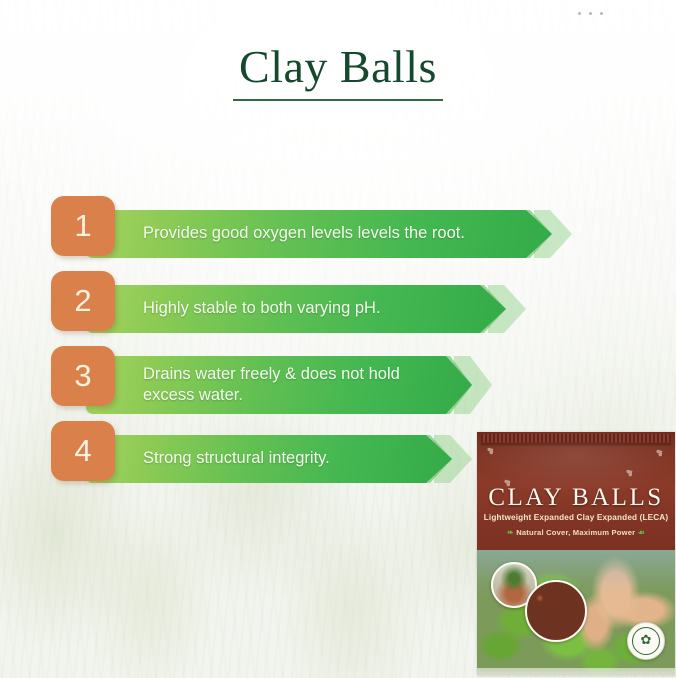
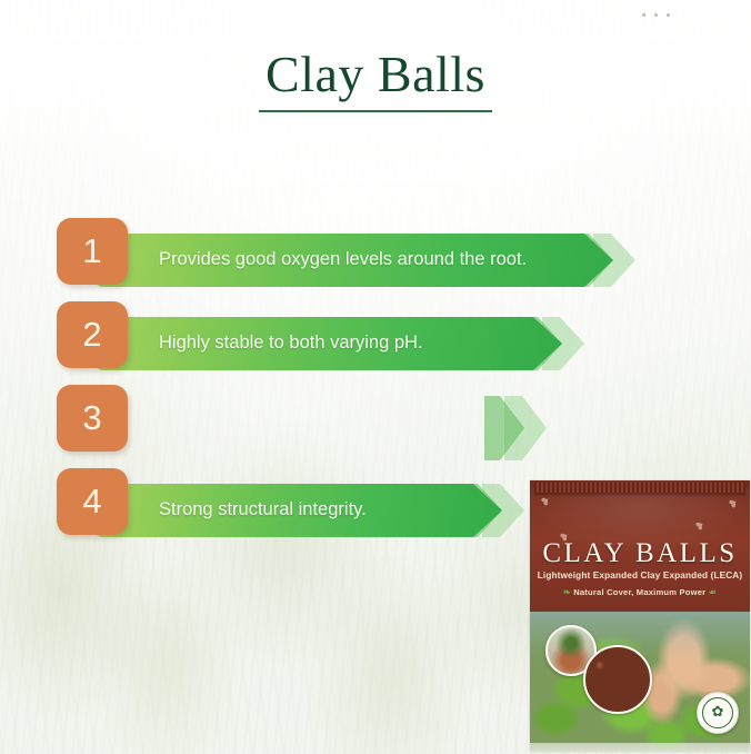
  Clay Balls
- Provides good oxygen levels levels the root.
+ Provides good oxygen levels around the root.
  1
  Highly stable to both varying pH.
  2
- Drains water freely & does not hold
- excess water.
  3
  Strong structural integrity.
  4
  CLAY BALLS
  Lightweight Expanded Clay Expanded (LECA)
  ❧ Natural Cover, Maximum Power ☙
  ✿
